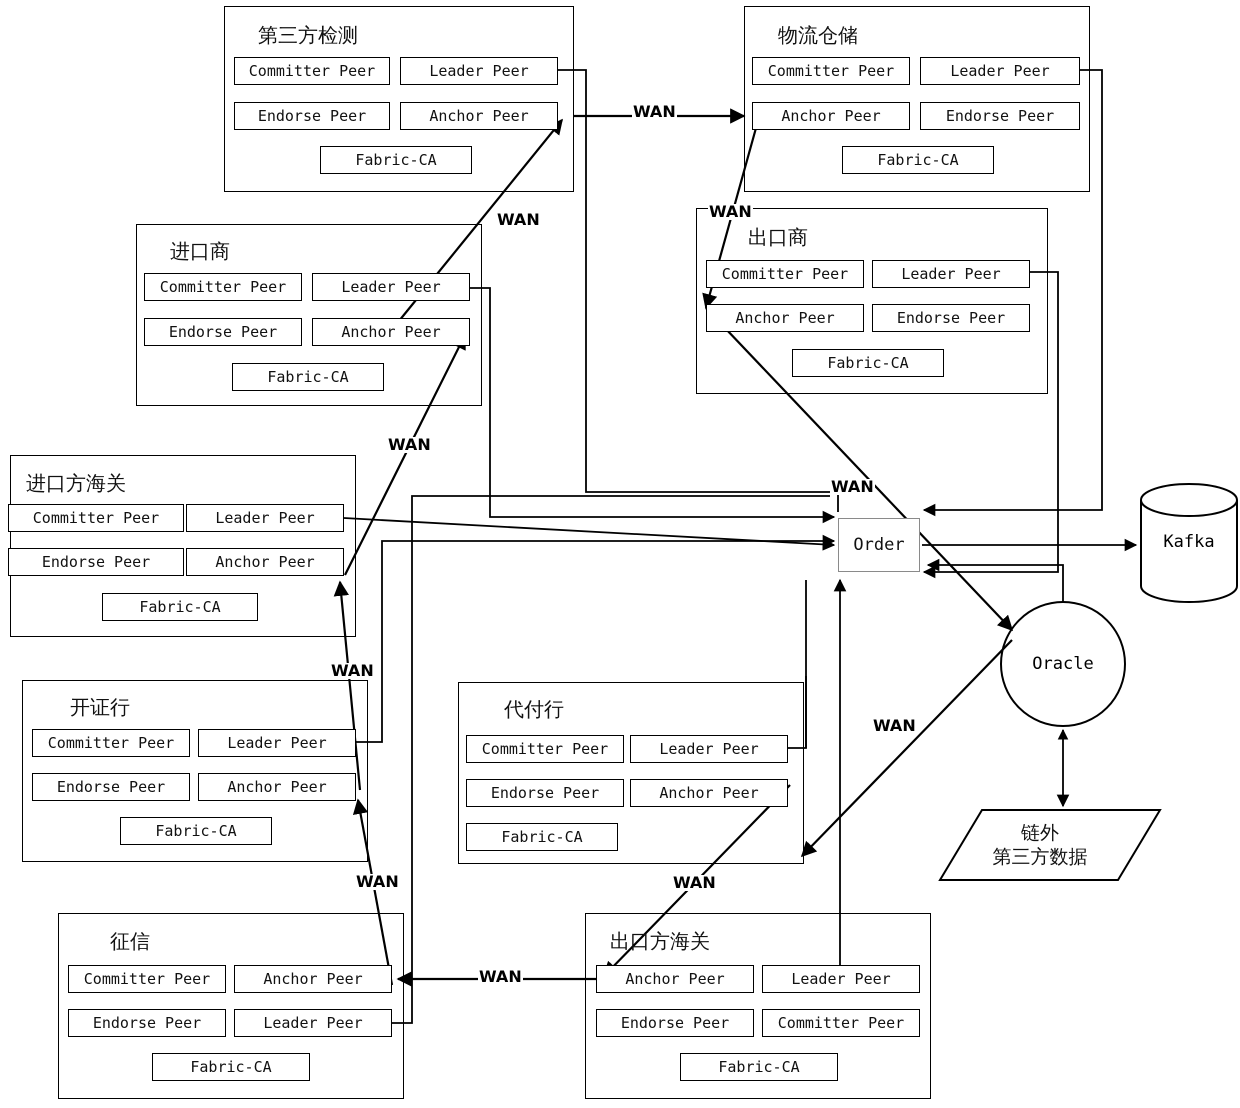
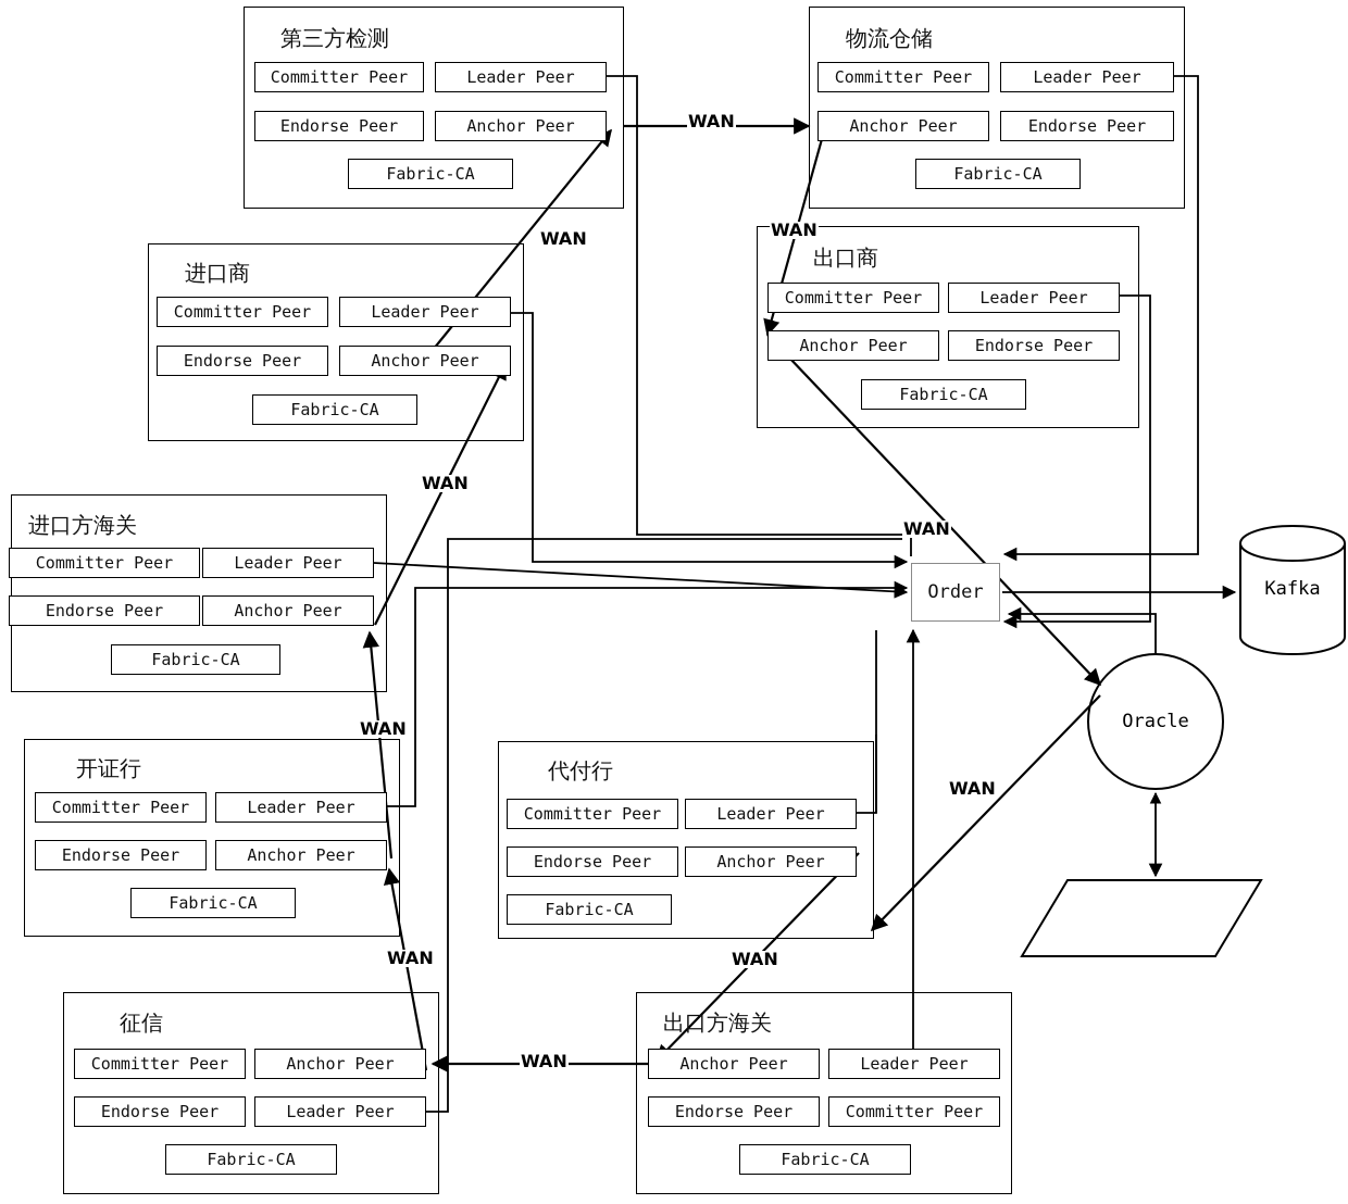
  第三方检测
  Committer Peer
  Leader Peer
  Endorse Peer
  Anchor Peer
  Fabric-CA
  物流仓储
  Committer Peer
  Leader Peer
  Anchor Peer
  Endorse Peer
  Fabric-CA
  进口商
  Committer Peer
  Leader Peer
  Endorse Peer
  Anchor Peer
  Fabric-CA
  出口商
  Committer Peer
  Leader Peer
  Anchor Peer
  Endorse Peer
  Fabric-CA
  进口方海关
  Committer Peer
  Leader Peer
  Endorse Peer
  Anchor Peer
  Fabric-CA
  开证行
  Committer Peer
  Leader Peer
  Endorse Peer
  Anchor Peer
  Fabric-CA
  代付行
  Committer Peer
  Leader Peer
  Endorse Peer
  Anchor Peer
  Fabric-CA
  征信
  Committer Peer
  Anchor Peer
  Endorse Peer
  Leader Peer
  Fabric-CA
  出口方海关
  Anchor Peer
  Leader Peer
  Endorse Peer
  Committer Peer
  Fabric-CA
  Order
  Kafka
  Oracle
- 链外
- 第三方数据
  WAN
  WAN
  WAN
  WAN
  WAN
  WAN
  WAN
  WAN
  WAN
  WAN
